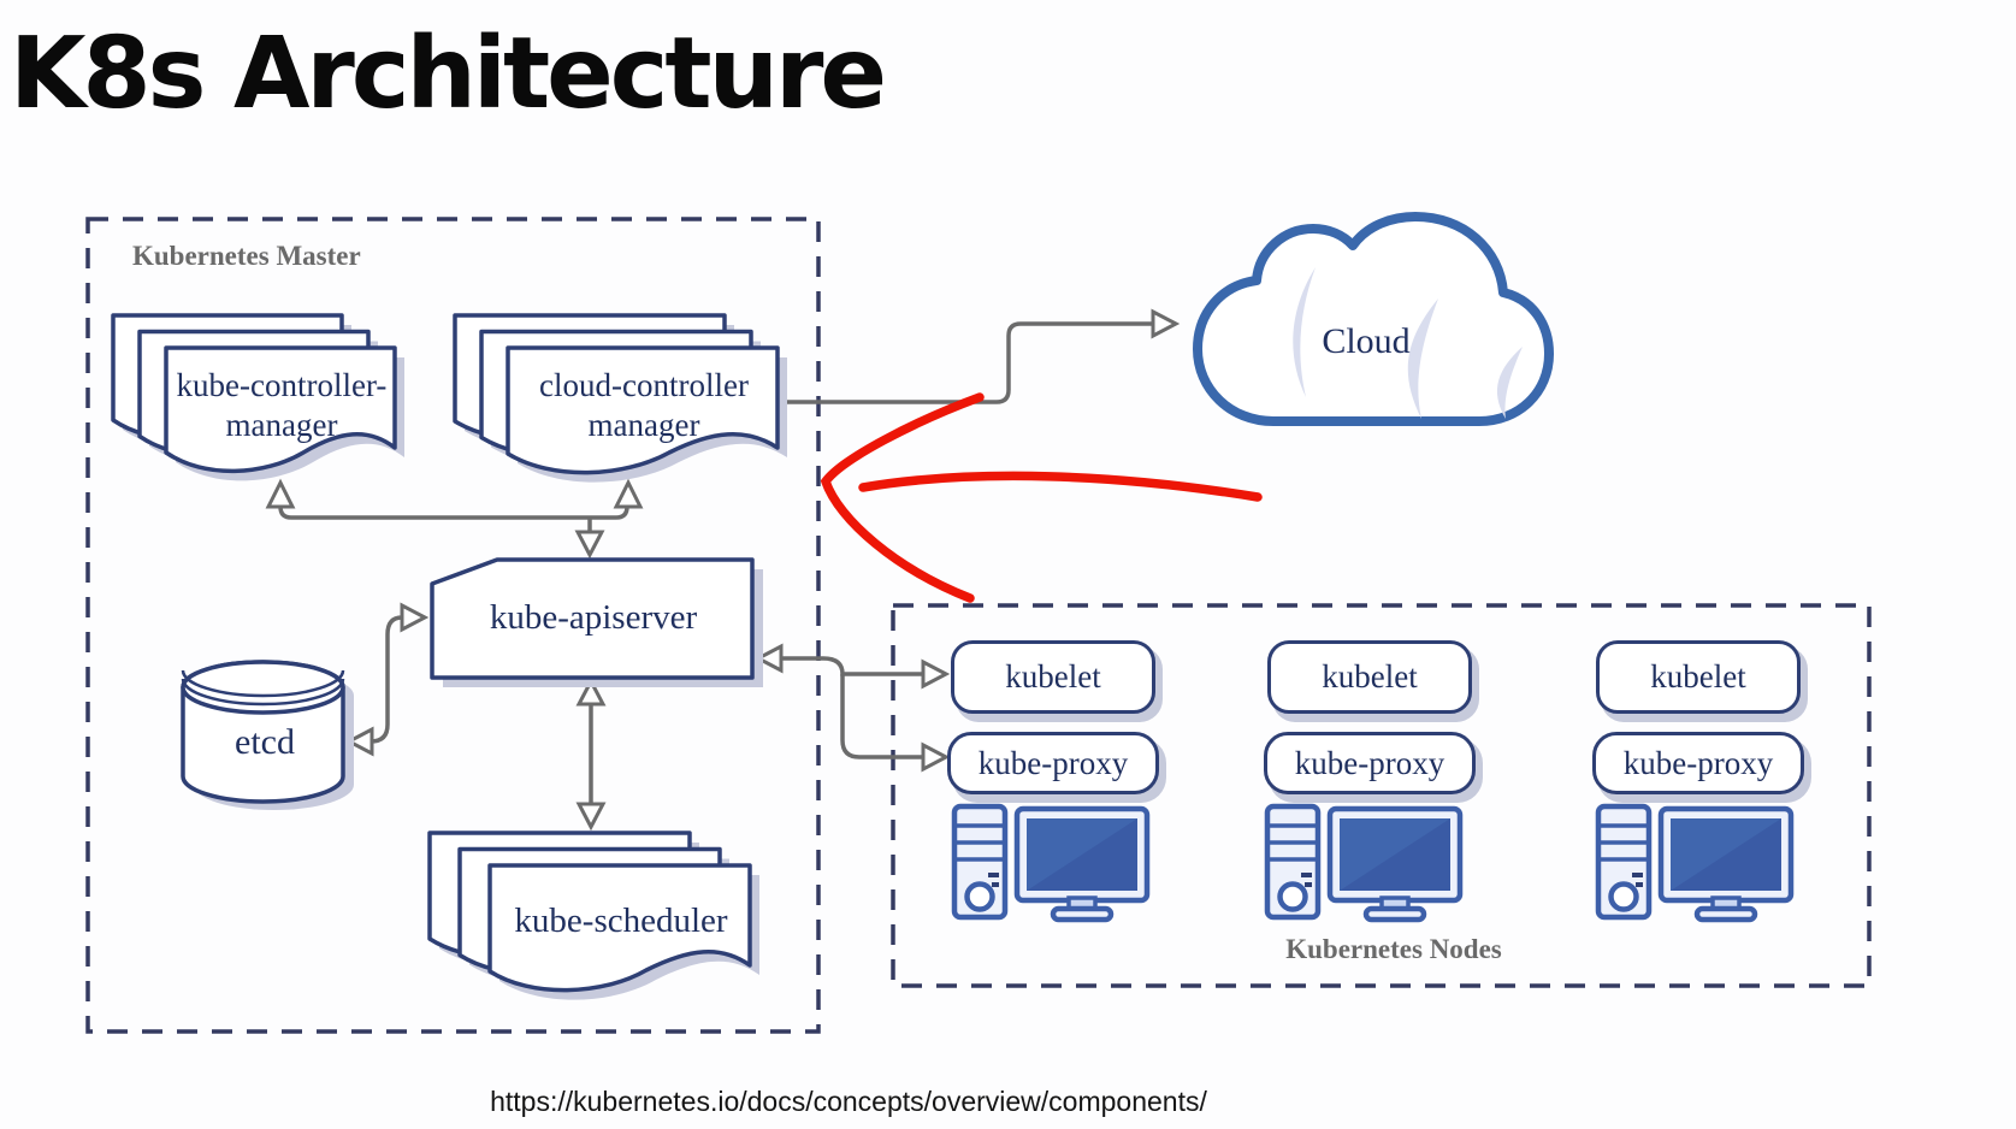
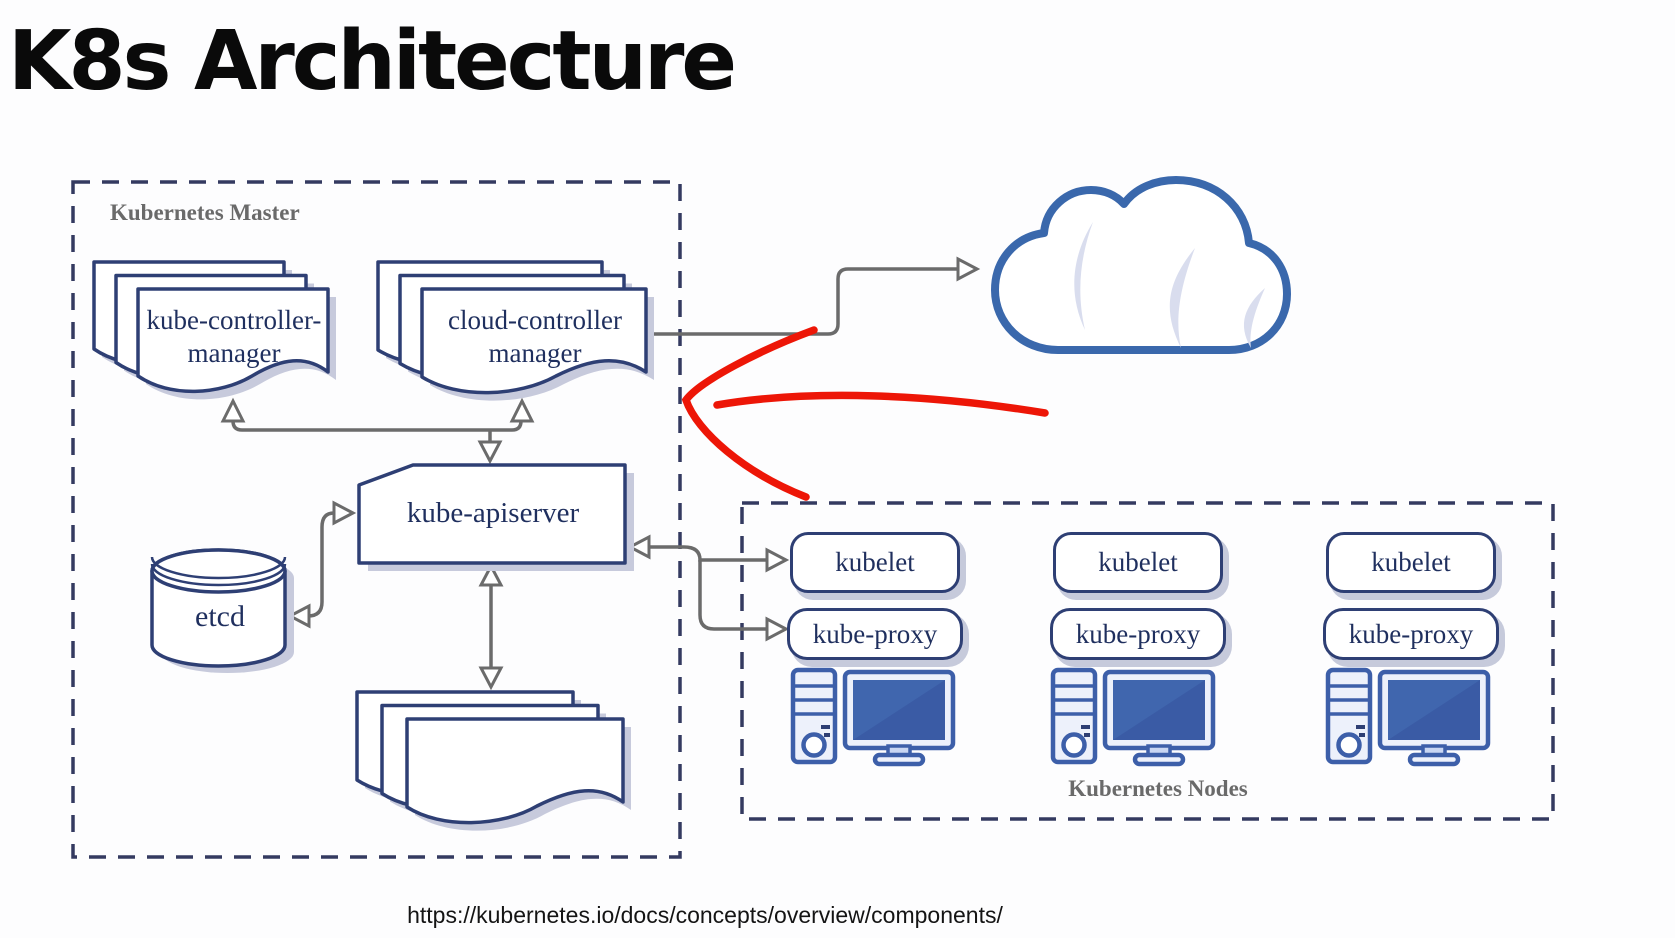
  K8s Architecture
  Kubernetes Master
  kube-controller-
  manager
  cloud-controller
  manager
  kube-apiserver
  etcd
- kube-scheduler
- Cloud
  kubelet
  kube-proxy
  kubelet
  kube-proxy
  kubelet
  kube-proxy
  Kubernetes Nodes
  https://kubernetes.io/docs/concepts/overview/components/
